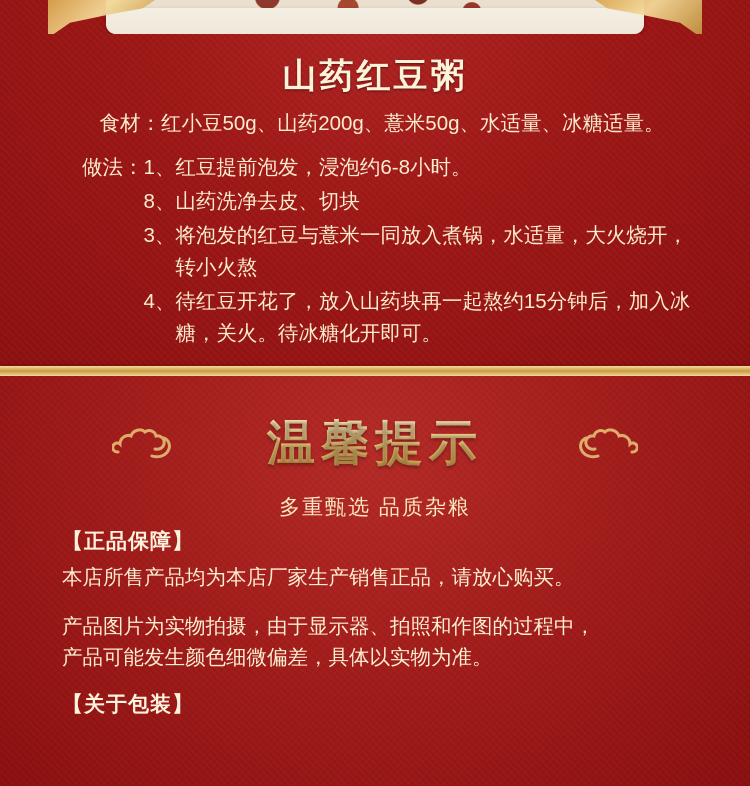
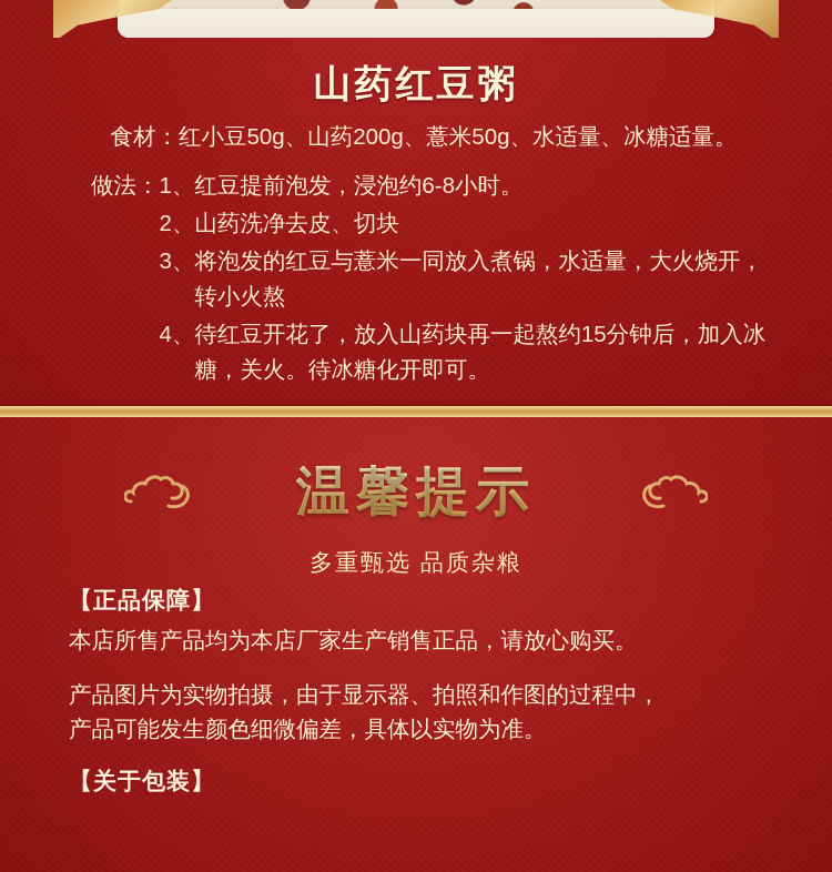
  山药红豆粥
  食材：红小豆50g、山药200g、薏米50g、水适量、冰糖适量。
  做法：
  1、
  红豆提前泡发，浸泡约6-8小时。
- 8、
+ 2、
  山药洗净去皮、切块
  3、
  将泡发的红豆与薏米一同放入煮锅，水适量，大火烧开，转小火熬
  4、
  待红豆开花了，放入山药块再一起熬约15分钟后，加入冰糖，关火。待冰糖化开即可。
  温馨提示
  多重甄选 品质杂粮
  【正品保障】
  本店所售产品均为本店厂家生产销售正品，请放心购买。
  产品图片为实物拍摄，由于显示器、拍照和作图的过程中，
  产品可能发生颜色细微偏差，具体以实物为准。
  【关于包装】
